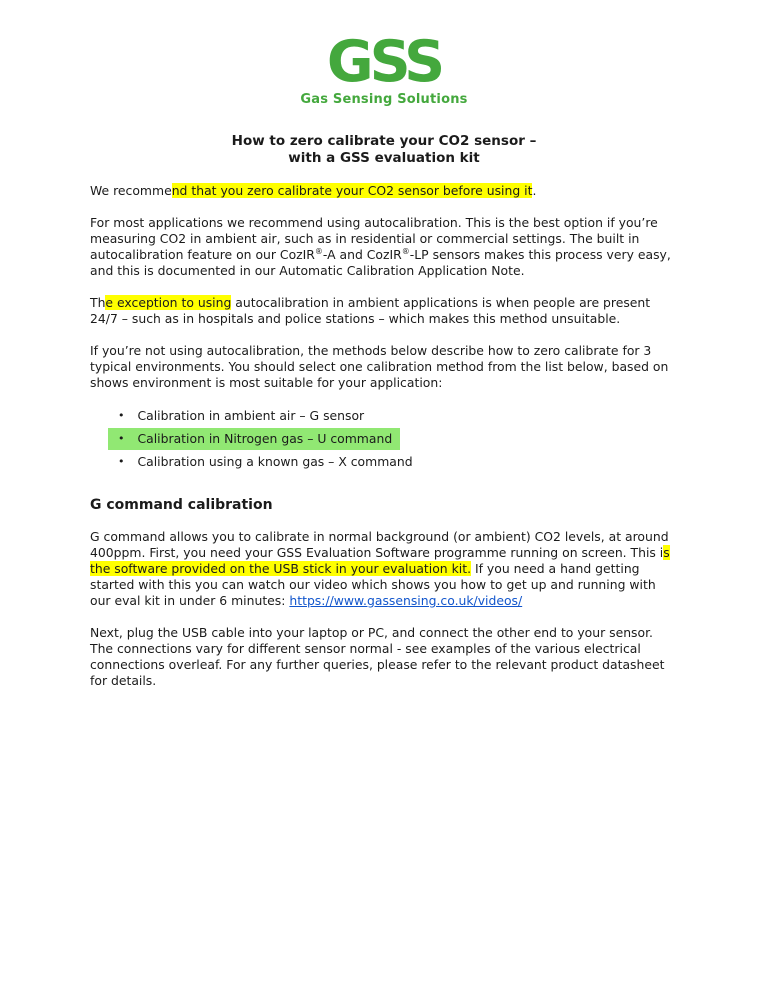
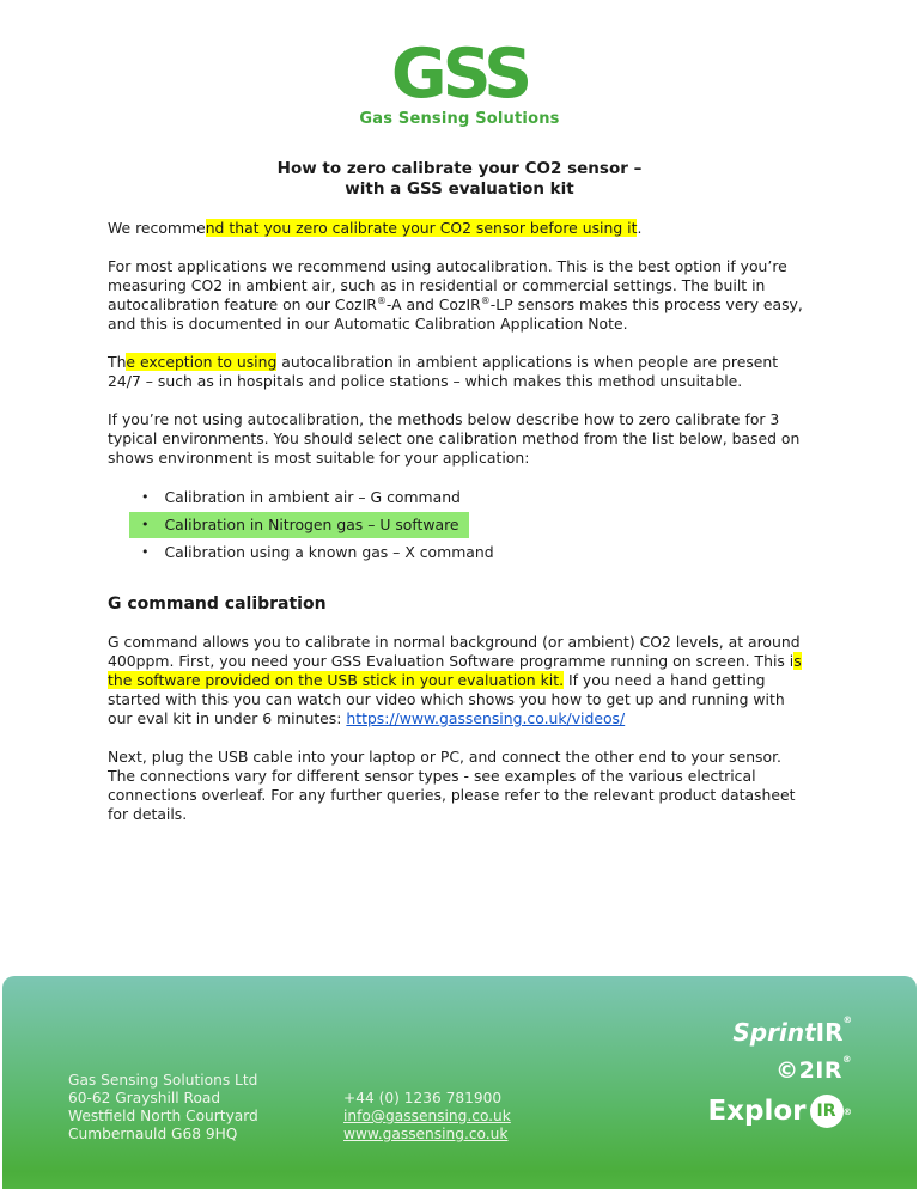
  GSS
  Gas Sensing Solutions
  How to zero calibrate your CO2 sensor –
  with a GSS evaluation kit
  We recommend that you zero calibrate your CO2 sensor before using it.
  For most applications we recommend using autocalibration. This is the best option if you’re measuring CO2 in ambient air, such as in residential or commercial settings. The built in autocalibration feature on our CozIR®-A and CozIR®-LP sensors makes this process very easy, and this is documented in our Automatic Calibration Application Note.
  The exception to using autocalibration in ambient applications is when people are present 24/7 – such as in hospitals and police stations – which makes this method unsuitable.
  If you’re not using autocalibration, the methods below describe how to zero calibrate for 3 typical environments. You should select one calibration method from the list below, based on shows environment is most suitable for your application:
  •
- Calibration in ambient air – G sensor
+ Calibration in ambient air – G command
  •
- Calibration in Nitrogen gas – U command
+ Calibration in Nitrogen gas – U software
  •
  Calibration using a known gas – X command
  G command calibration
  G command allows you to calibrate in normal background (or ambient) CO2 levels, at around 400ppm. First, you need your GSS Evaluation Software programme running on screen. This is the software provided on the USB stick in your evaluation kit. If you need a hand getting started with this you can watch our video which shows you how to get up and running with our eval kit in under 6 minutes: https://www.gassensing.co.uk/videos/
- Next, plug the USB cable into your laptop or PC, and connect the other end to your sensor. The connections vary for different sensor normal - see examples of the various electrical connections overleaf. For any further queries, please refer to the relevant product datasheet for details.
+ Next, plug the USB cable into your laptop or PC, and connect the other end to your sensor. The connections vary for different sensor types - see examples of the various electrical connections overleaf. For any further queries, please refer to the relevant product datasheet for details.
+ Gas Sensing Solutions Ltd
+ 60-62 Grayshill Road
+ Westfield North Courtyard
+ Cumbernauld G68 9HQ
+ +44 (0) 1236 781900
+ info@gassensing.co.uk
+ www.gassensing.co.uk
+ SprintIR®
+ ©2IR®
+ Explor
+ IR
+ ®
